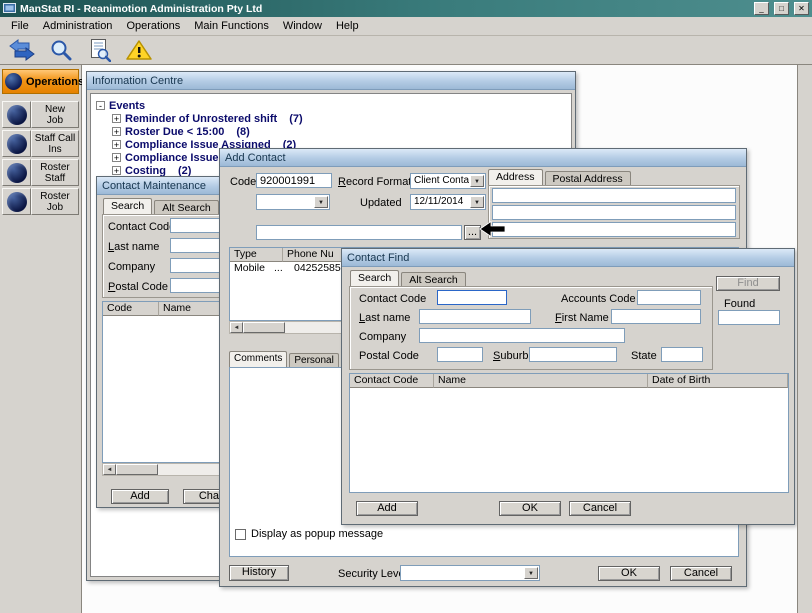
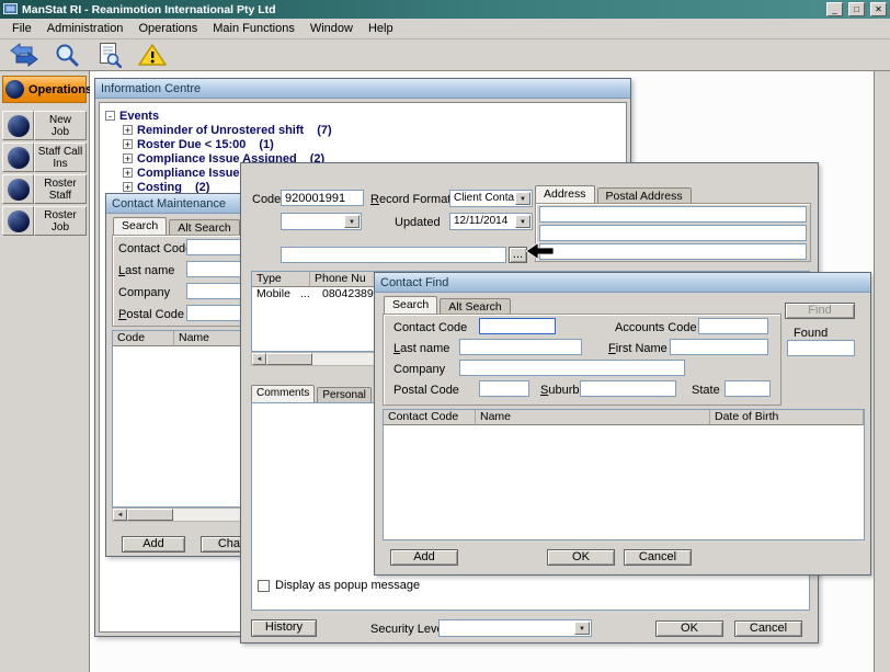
- ManStat RI - Reanimotion Administration Pty Ltd
+ ManStat RI - Reanimotion International Pty Ltd
  _
  □
  ✕
  File
  Administration
  Operations
  Main Functions
  Window
  Help
  Operations
  New
  Job
  Staff Call
  Ins
  Roster
  Staff
  Roster
  Job
  Information Centre
  -
  Events
  +
  Reminder of Unrostered shift
  (7)
  +
  Roster Due < 15:00
- (8)
+ (1)
  +
  Compliance Issue Assigned
  (2)
  +
  Compliance Issue
  +
  Costing
  (2)
  Contact Maintenance
  Search
  Alt Search
  Contact Cod
  Last name
  Company
  Postal Code
  Code
  Name
  Add
  Cha
- Add Contact
  Code
  920001991
  Record Forma
  Client Conta
  Updated
  12/11/2014
  Address
  Postal Address
  ...
  Type
  Phone Nu
  Mobile
  ...
- 04252585
+ 08042389
  Comments
  Personal
  Display as popup message
  History
  Security Lev
  OK
  Cancel
  Contact Find
  Search
  Alt Search
  Contact Code
  Accounts Code
  Last name
  First Name
  Company
  Postal Code
  Suburb
  State
  Find
  Found
  Contact Code
  Name
  Date of Birth
  Add
  OK
  Cancel
